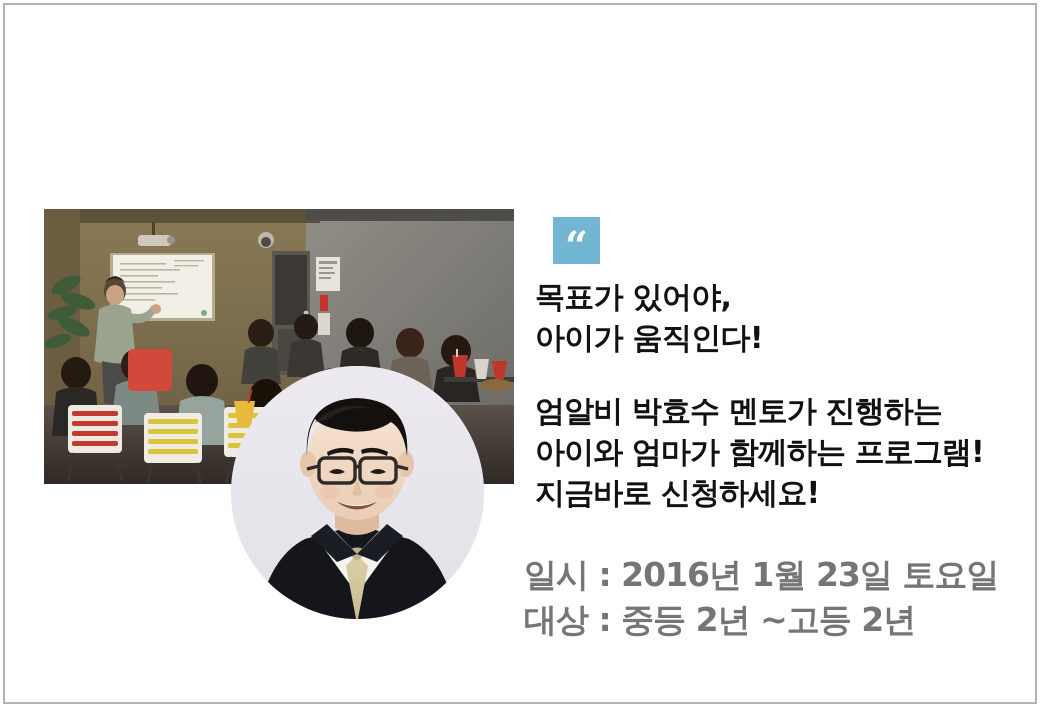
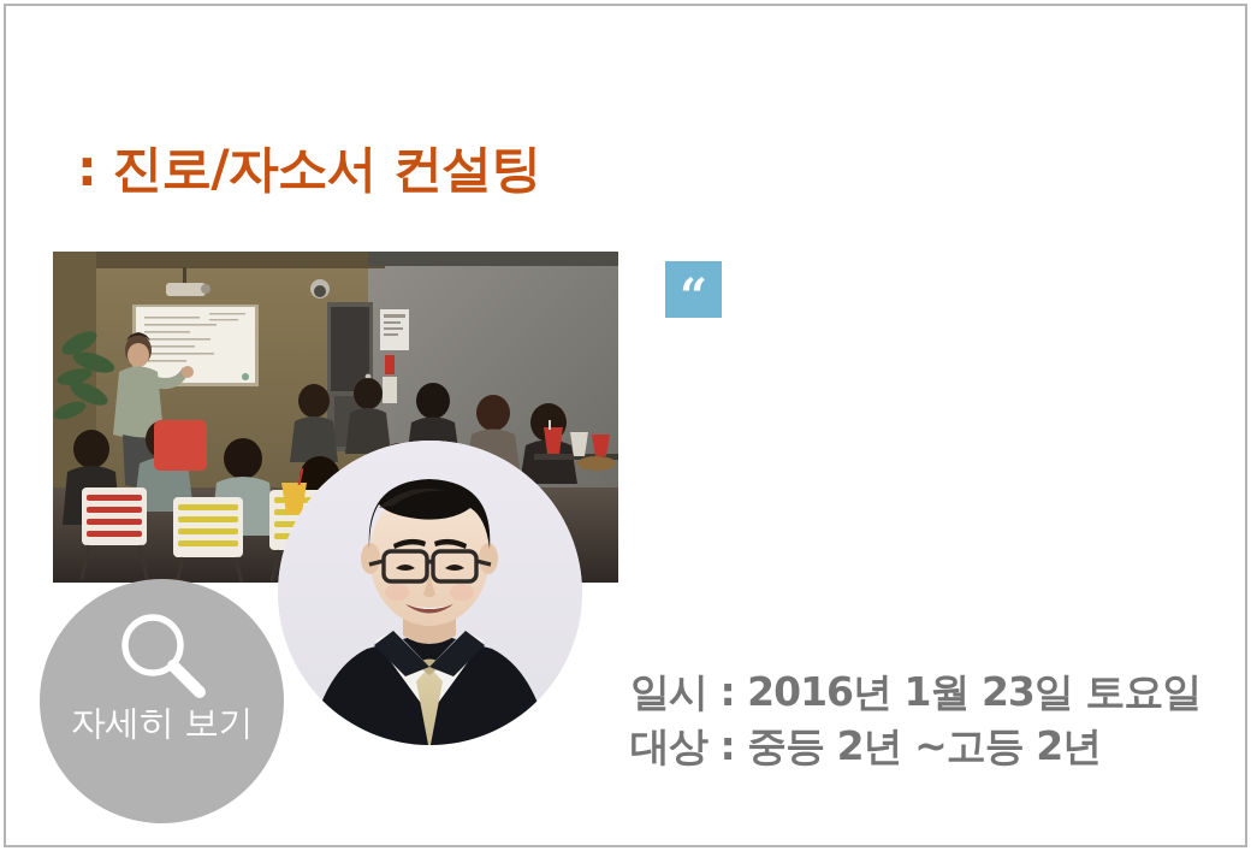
+ : 진로/자소서 컨설팅
+ 자세히 보기
  “
- 목표가 있어야,
- 아이가 움직인다!
- 엄알비 박효수 멘토가 진행하는
- 아이와 엄마가 함께하는 프로그램!
- 지금바로 신청하세요!
  일시 : 2016년 1월 23일 토요일
  대상 : 중등 2년 ~고등 2년
